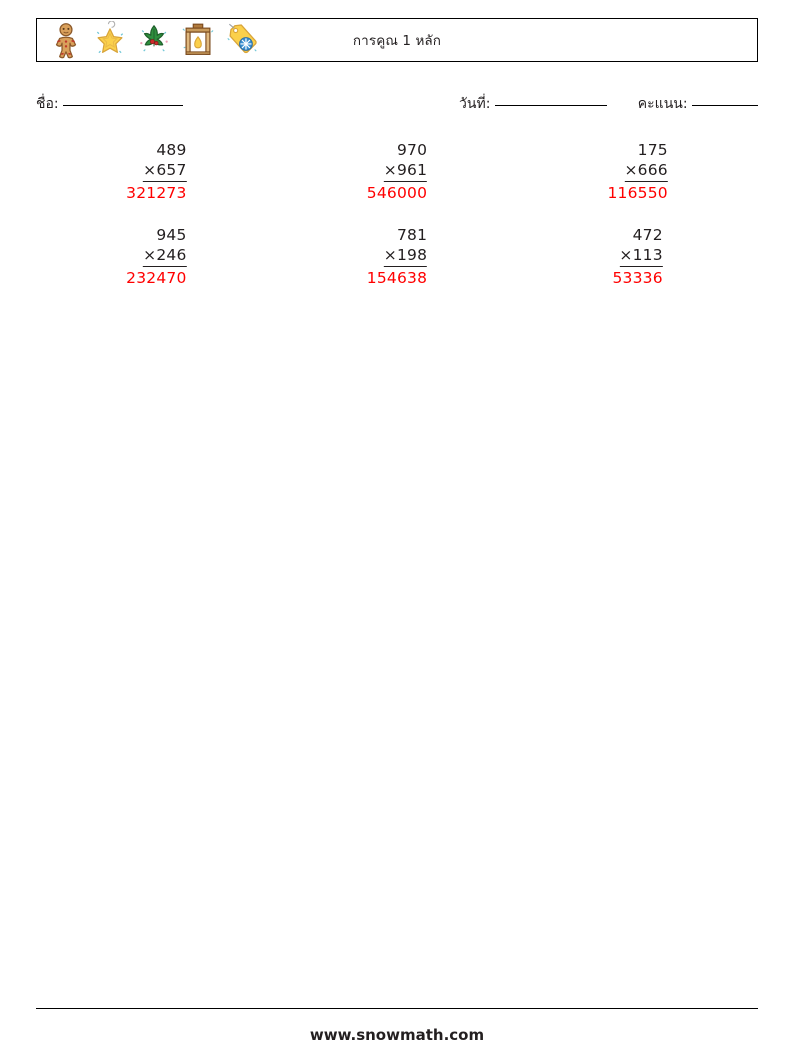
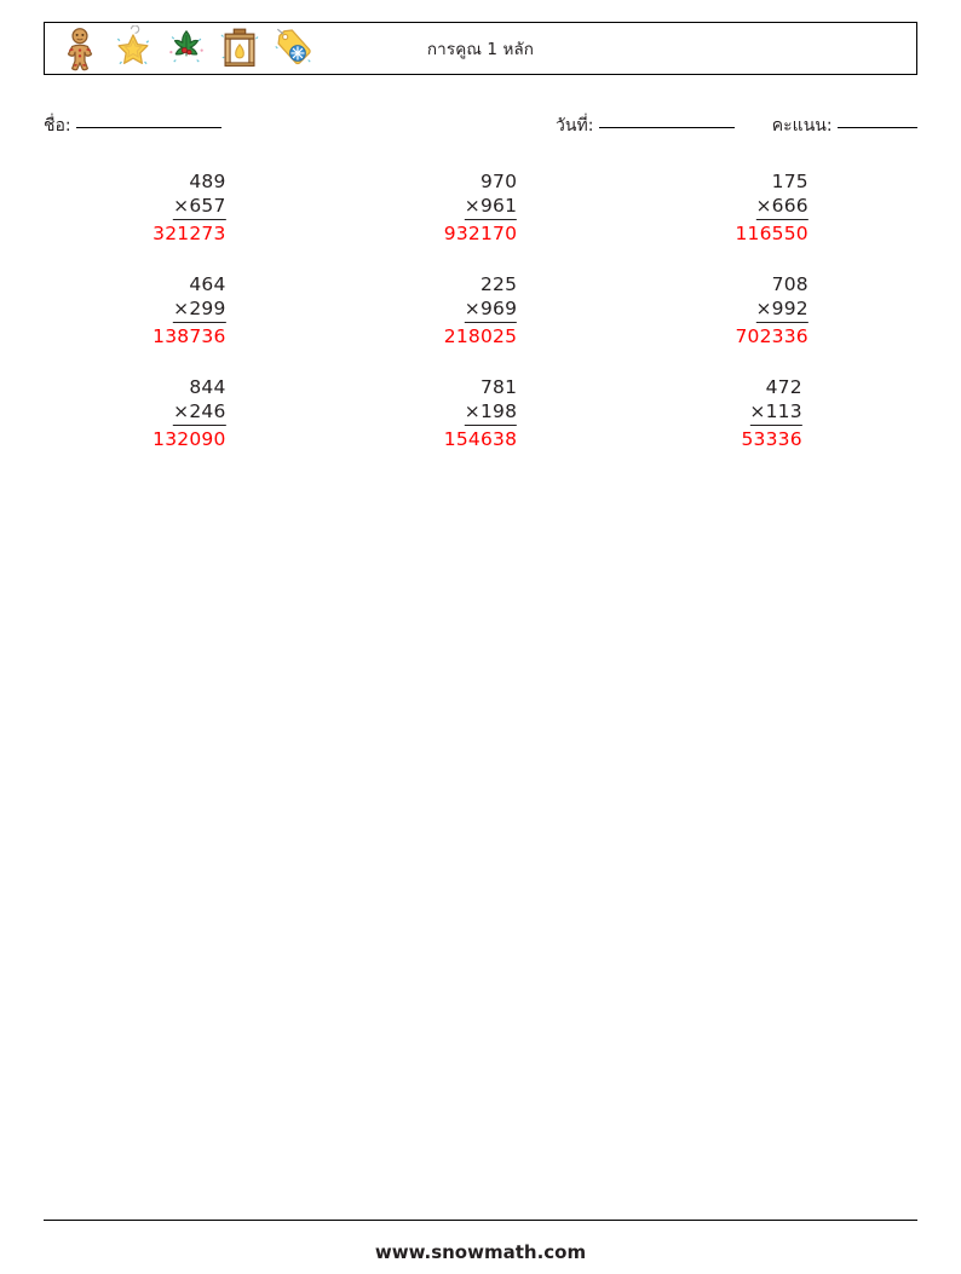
  การคูณ 1 หลัก
  ชื่อ:
  วันที่: คะแนน:
  489
  ×657
  321273
  970
  ×961
- 546000
+ 932170
  175
  ×666
  116550
+ 464
+ ×299
+ 138736
+ 225
+ ×969
+ 218025
+ 708
+ ×992
+ 702336
- 945
+ 844
  ×246
- 232470
+ 132090
  781
  ×198
  154638
  472
  ×113
  53336
  www.snowmath.com
